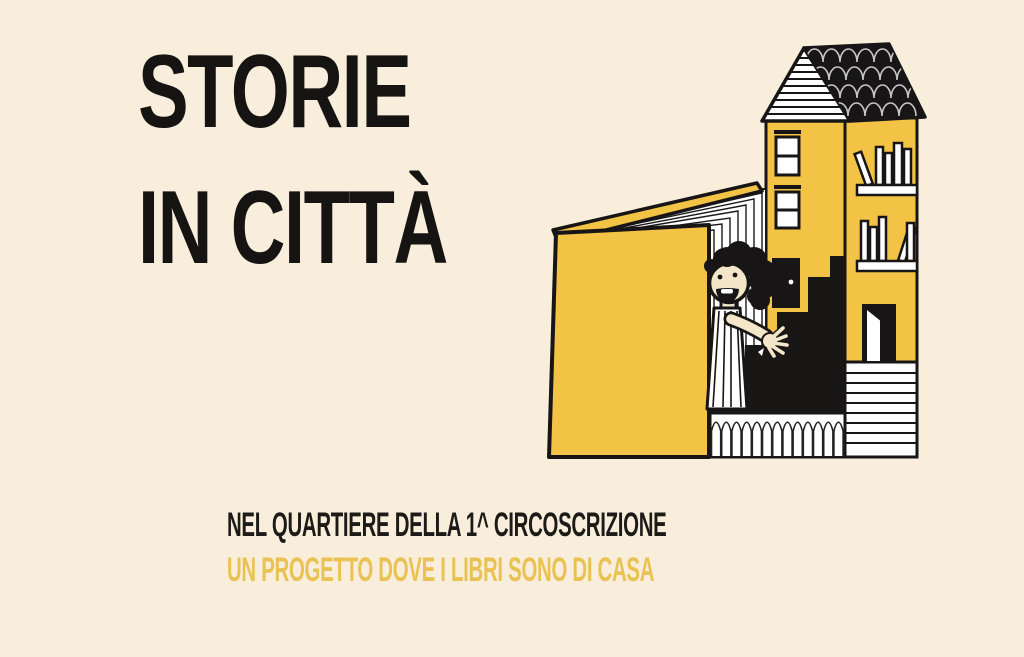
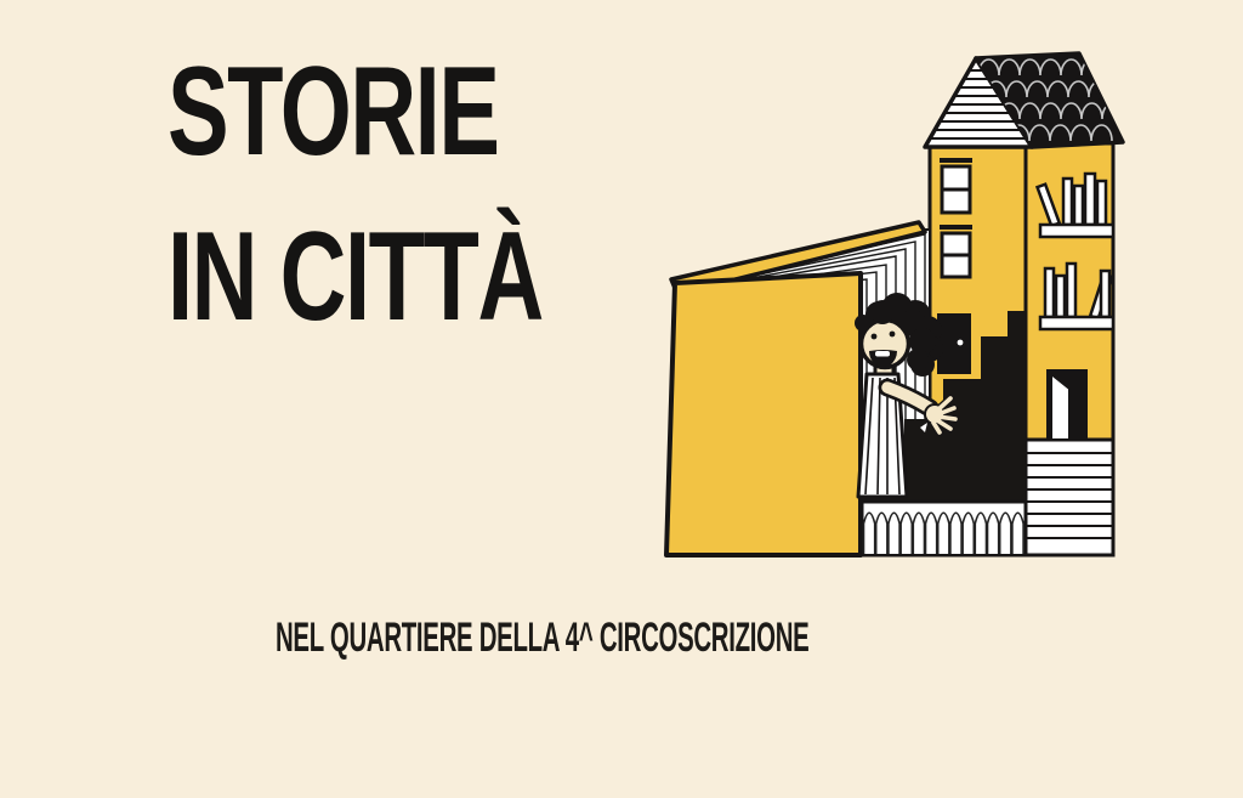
  STORIE
  IN CITTÀ
- NEL QUARTIERE DELLA 1^ CIRCOSCRIZIONE
+ NEL QUARTIERE DELLA 4^ CIRCOSCRIZIONE
- UN PROGETTO DOVE I LIBRI SONO DI CASA
